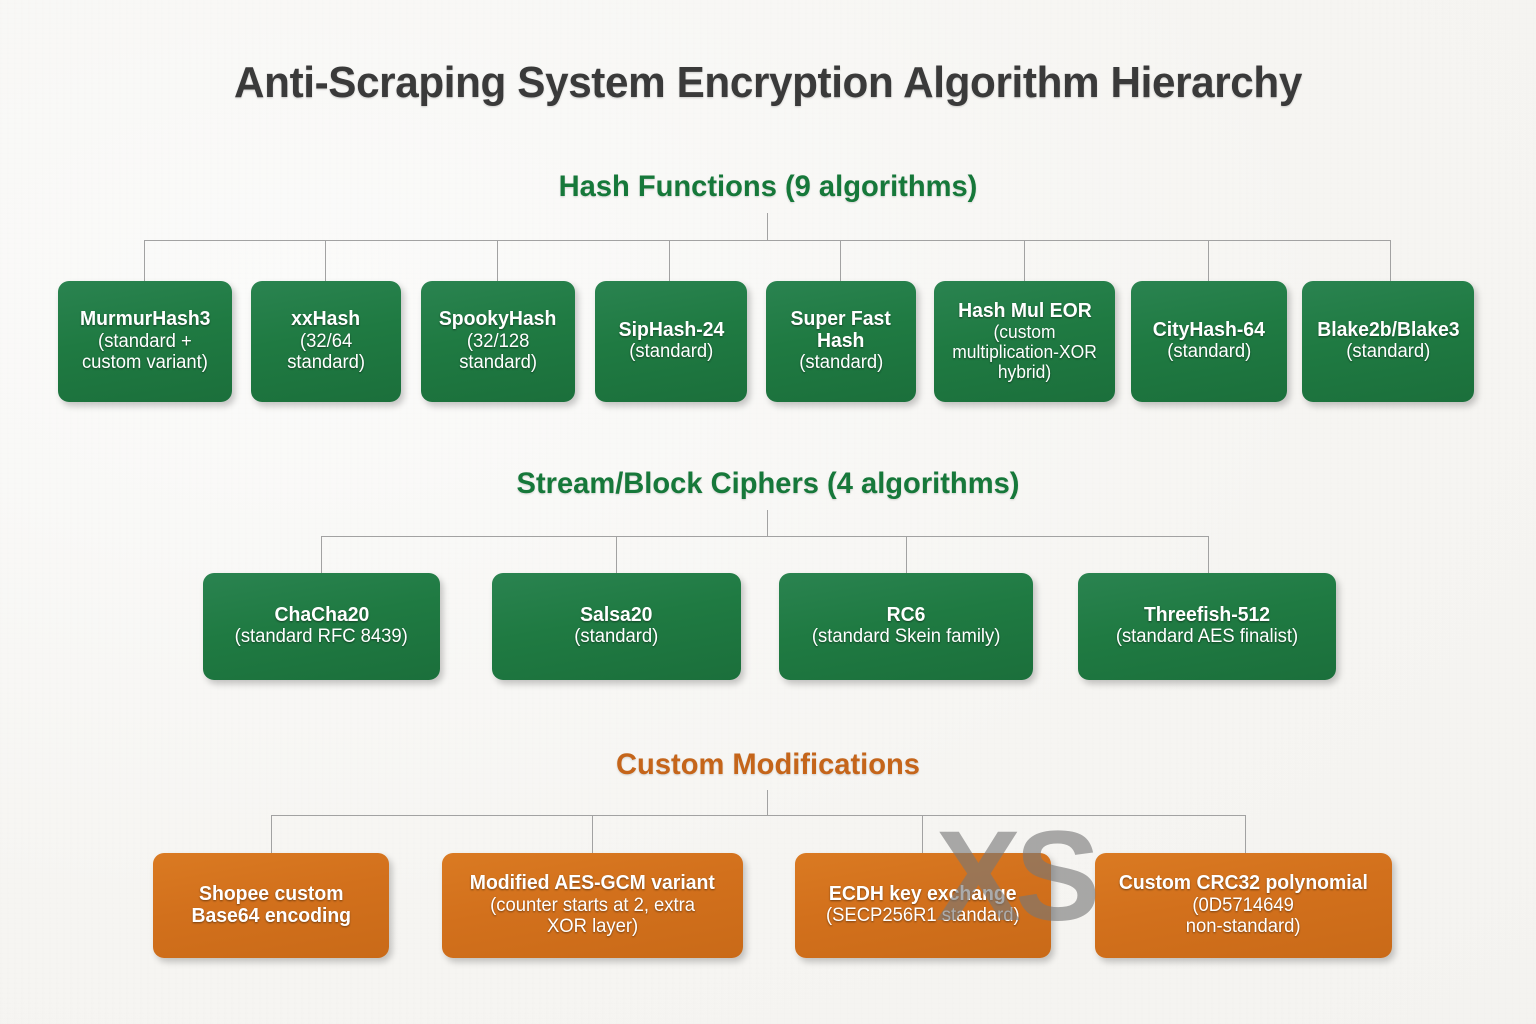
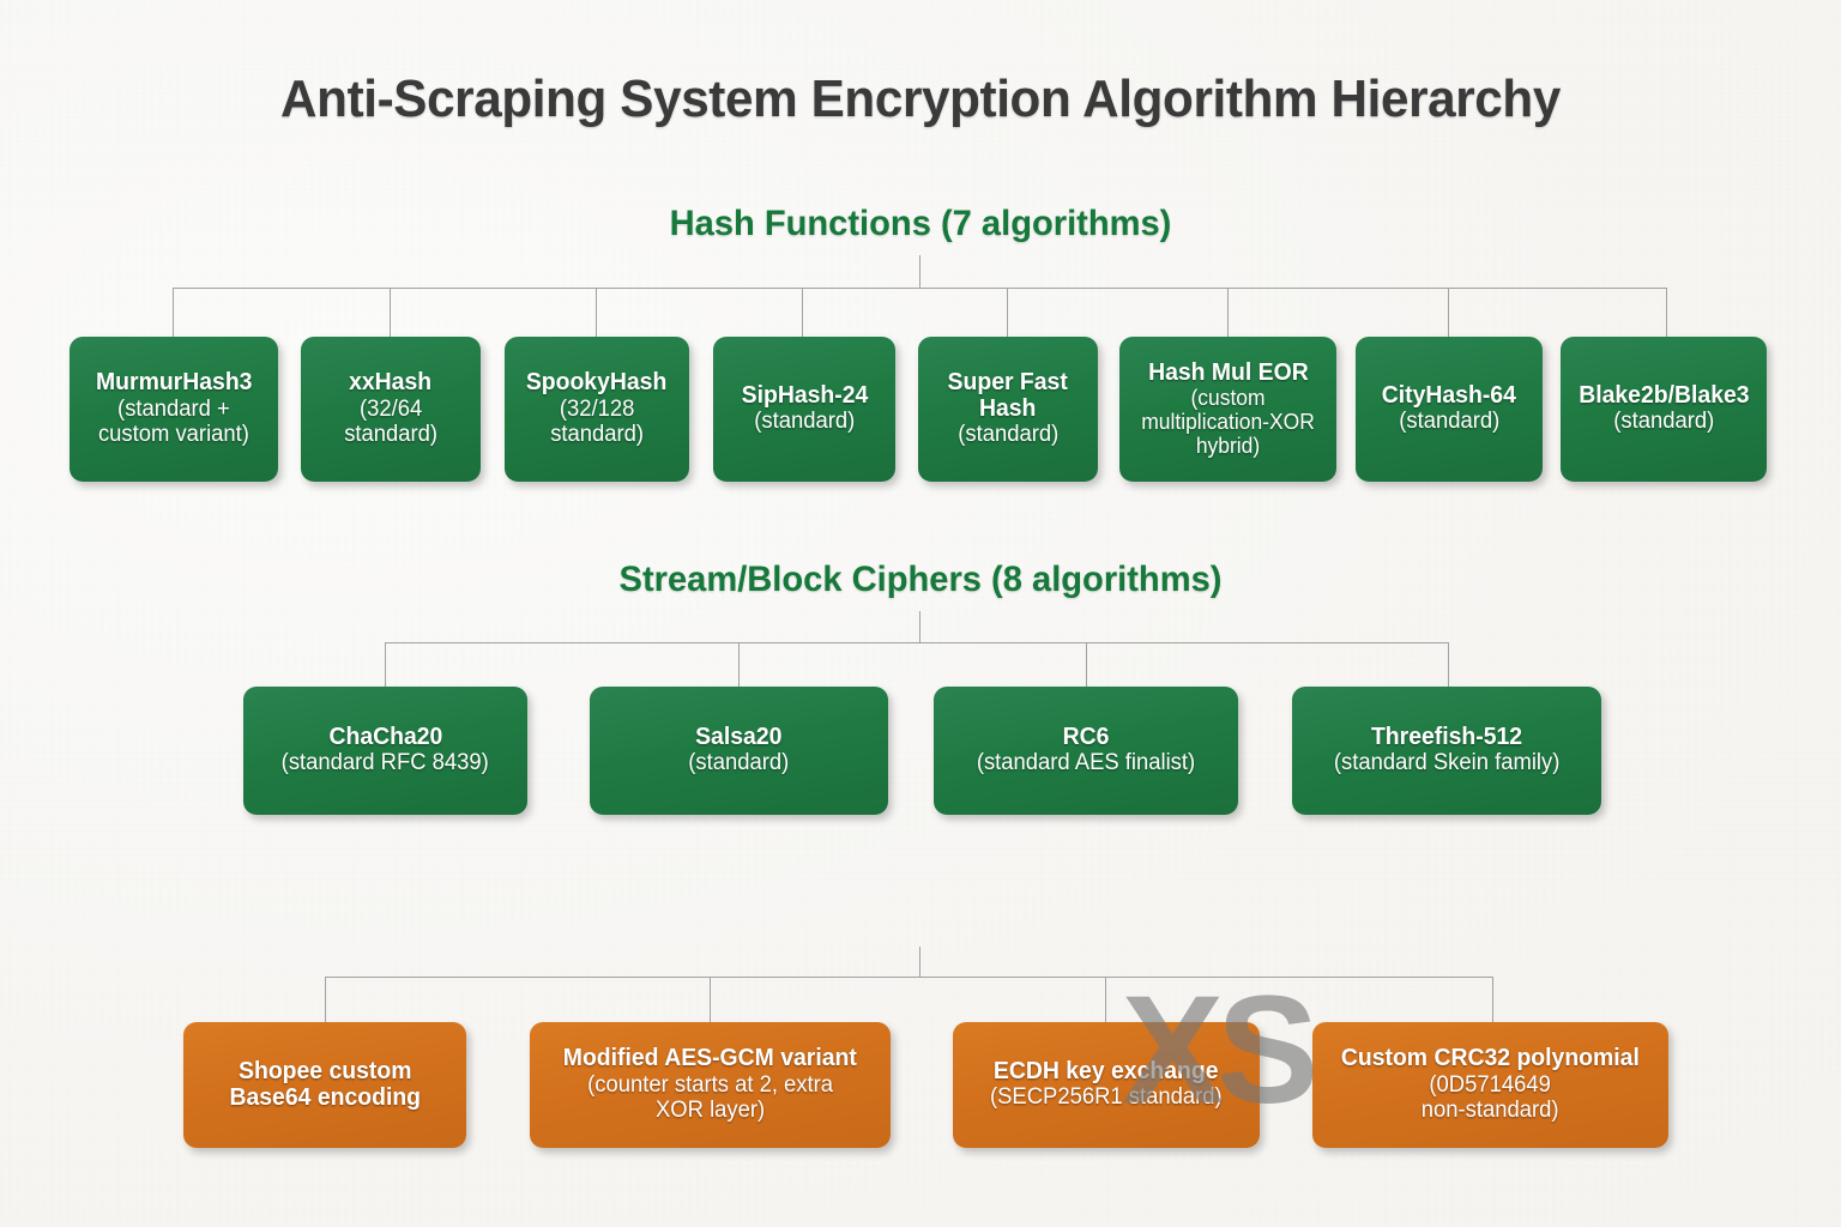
  Anti-Scraping System Encryption Algorithm Hierarchy
- Hash Functions (9 algorithms)
+ Hash Functions (7 algorithms)
  MurmurHash3
  (standard +
  custom variant)
  xxHash
  (32/64
  standard)
  SpookyHash
  (32/128
  standard)
  SipHash-24
  (standard)
  Super Fast
  Hash
  (standard)
  Hash Mul EOR
  (custom
  multiplication-XOR
  hybrid)
  CityHash-64
  (standard)
  Blake2b/Blake3
  (standard)
- Stream/Block Ciphers (4 algorithms)
+ Stream/Block Ciphers (8 algorithms)
  ChaCha20
  (standard RFC 8439)
  Salsa20
  (standard)
  RC6
- (standard Skein family)
+ (standard AES finalist)
  Threefish-512
- (standard AES finalist)
+ (standard Skein family)
- Custom Modifications
  Shopee custom
  Base64 encoding
  Modified AES-GCM variant
  (counter starts at 2, extra
  XOR layer)
  ECDH key exchange
  (SECP256R1 standard)
  Custom CRC32 polynomial
  (0D5714649
  non-standard)
  XS
